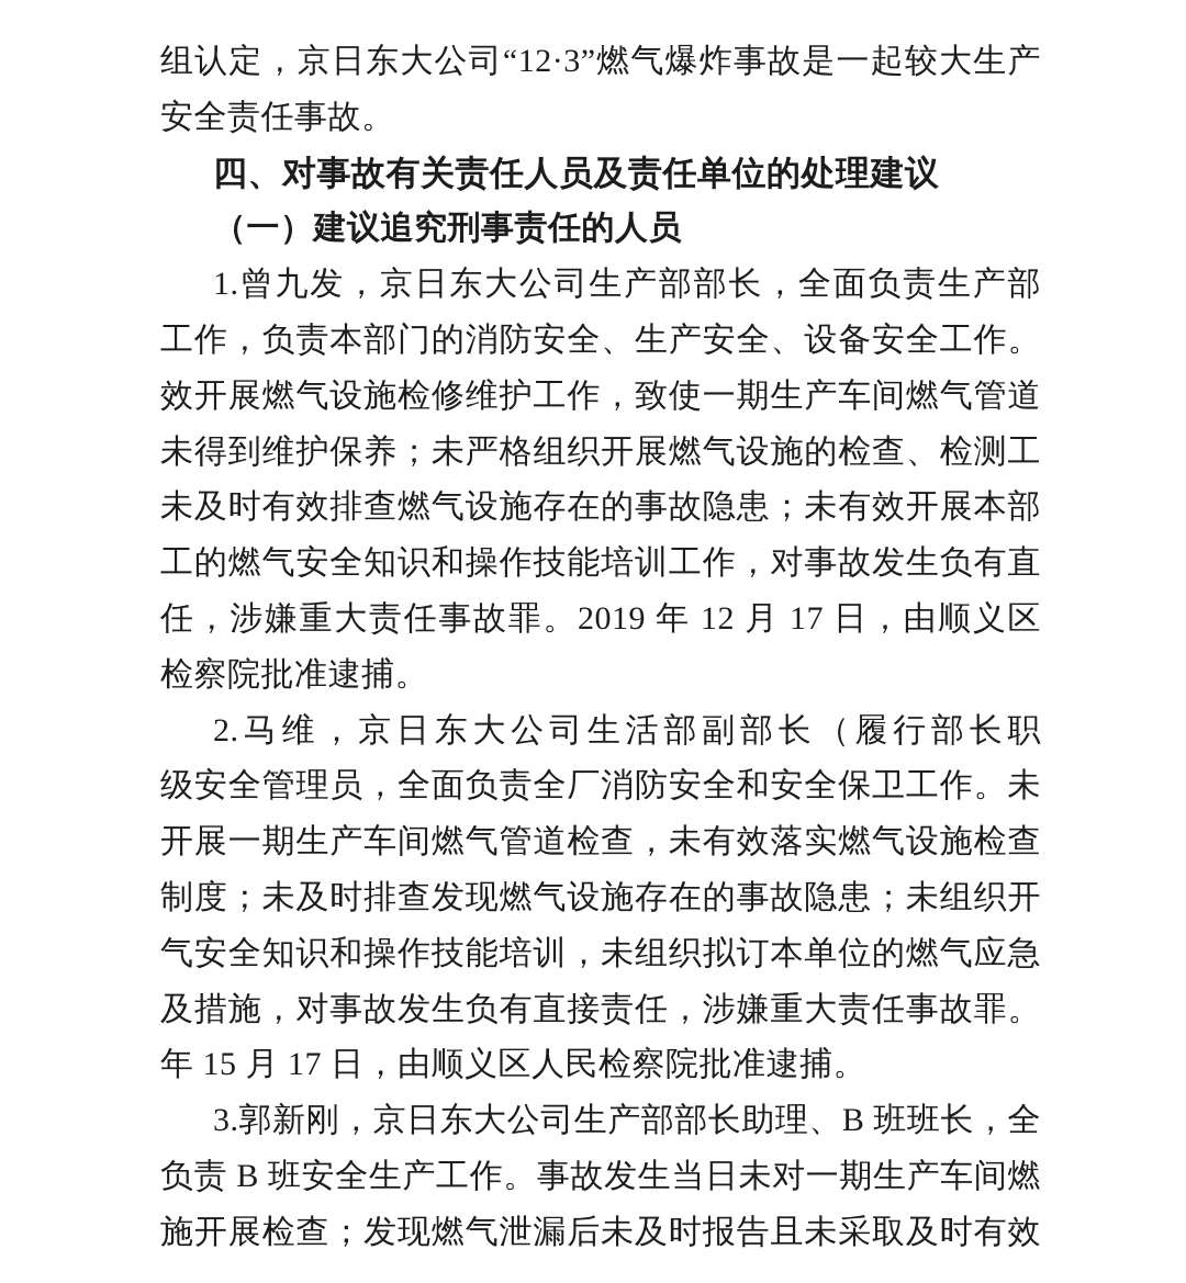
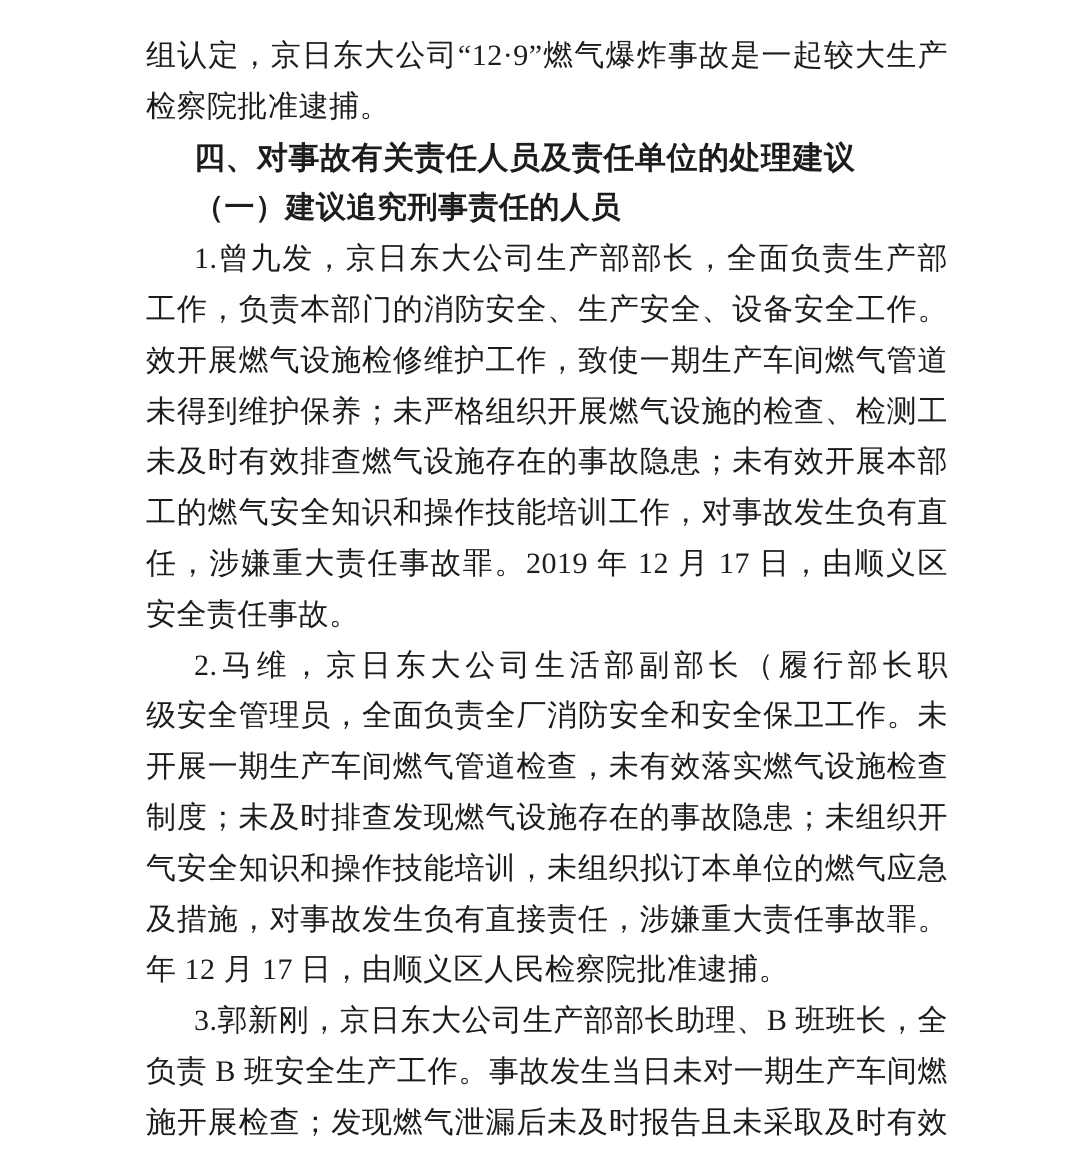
- 组认定，京日东大公司“12·3”燃气爆炸事故是一起较大生产
+ 组认定，京日东大公司“12·9”燃气爆炸事故是一起较大生产
- 安全责任事故。
+ 检察院批准逮捕。
  四、对事故有关责任人员及责任单位的处理建议
  （一）建议追究刑事责任的人员
  1.曾九发，京日东大公司生产部部长，全面负责生产部
  工作，负责本部门的消防安全、生产安全、设备安全工作。
  效开展燃气设施检修维护工作，致使一期生产车间燃气管道
  未得到维护保养；未严格组织开展燃气设施的检查、检测工
  未及时有效排查燃气设施存在的事故隐患；未有效开展本部
  工的燃气安全知识和操作技能培训工作，对事故发生负有直
  任，涉嫌重大责任事故罪。2019 年 12 月 17 日，由顺义区
- 检察院批准逮捕。
+ 安全责任事故。
  2.马维，京日东大公司生活部副部长（履行部长职
  级安全管理员，全面负责全厂消防安全和安全保卫工作。未
  开展一期生产车间燃气管道检查，未有效落实燃气设施检查
  制度；未及时排查发现燃气设施存在的事故隐患；未组织开
  气安全知识和操作技能培训，未组织拟订本单位的燃气应急
  及措施，对事故发生负有直接责任，涉嫌重大责任事故罪。
- 年 15 月 17 日，由顺义区人民检察院批准逮捕。
+ 年 12 月 17 日，由顺义区人民检察院批准逮捕。
  3.郭新刚，京日东大公司生产部部长助理、B 班班长，全
  负责 B 班安全生产工作。事故发生当日未对一期生产车间燃
  施开展检查；发现燃气泄漏后未及时报告且未采取及时有效
